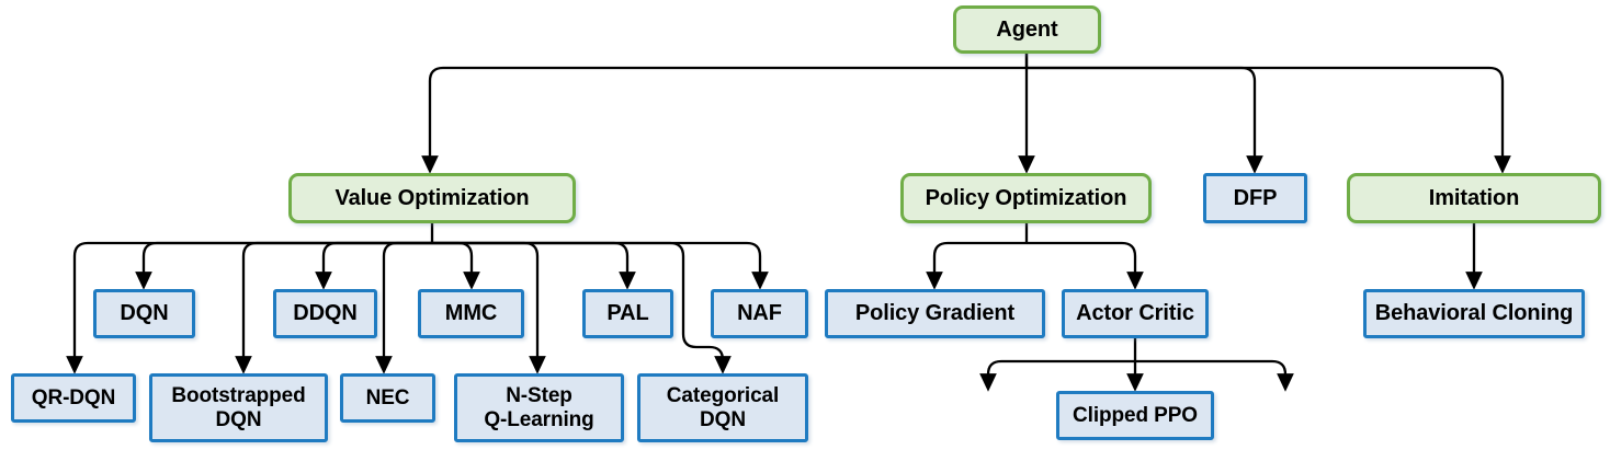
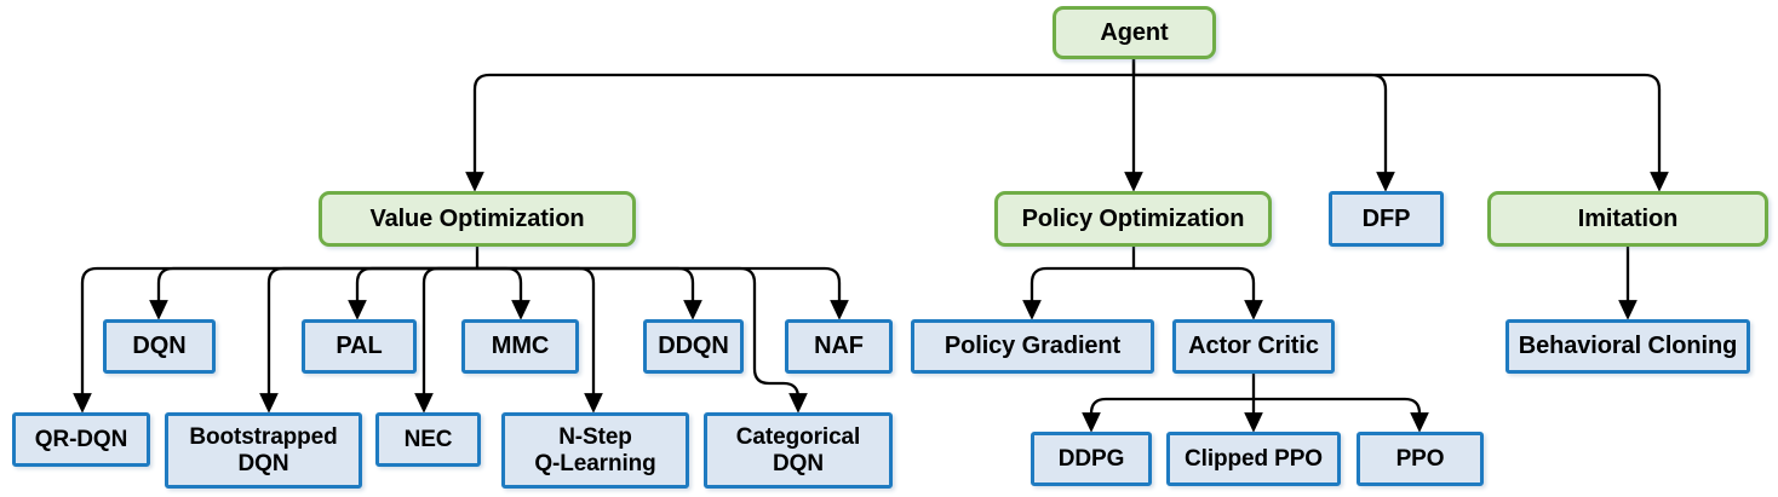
  Agent
  Value Optimization
  Policy Optimization
  DFP
  Imitation
  DQN
- DDQN
+ PAL
  MMC
- PAL
+ DDQN
  NAF
  Policy Gradient
  Actor Critic
  Behavioral Cloning
  QR-DQN
  Bootstrapped
  DQN
  NEC
  N-Step
  Q-Learning
  Categorical
  DQN
+ DDPG
  Clipped PPO
+ PPO
